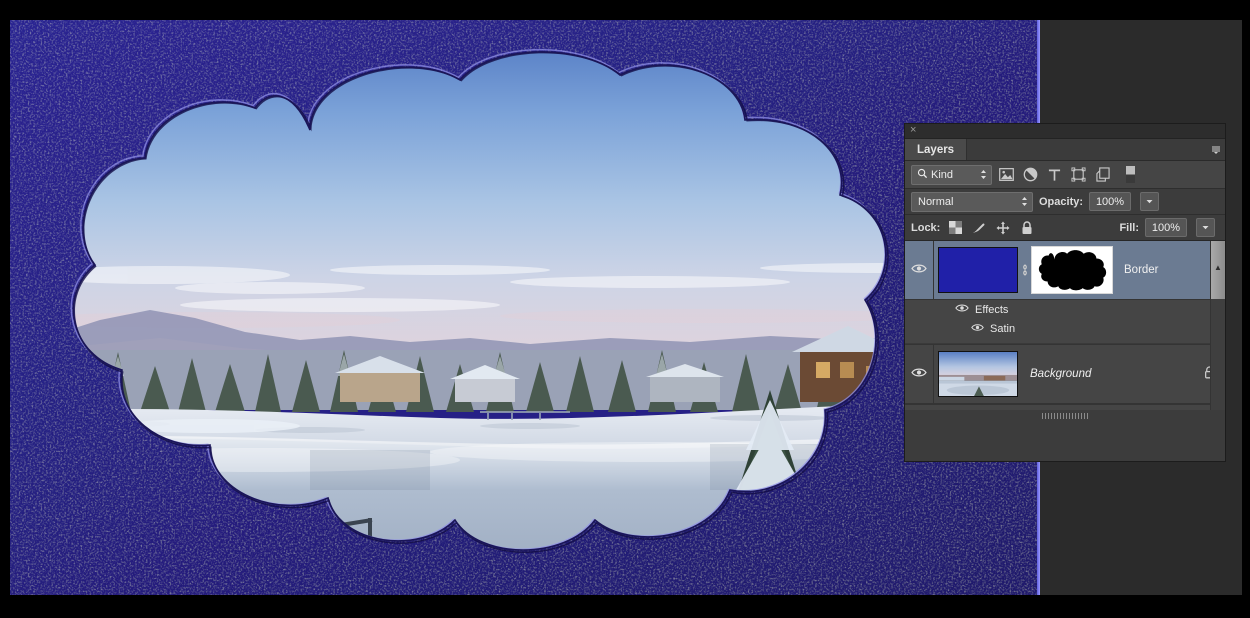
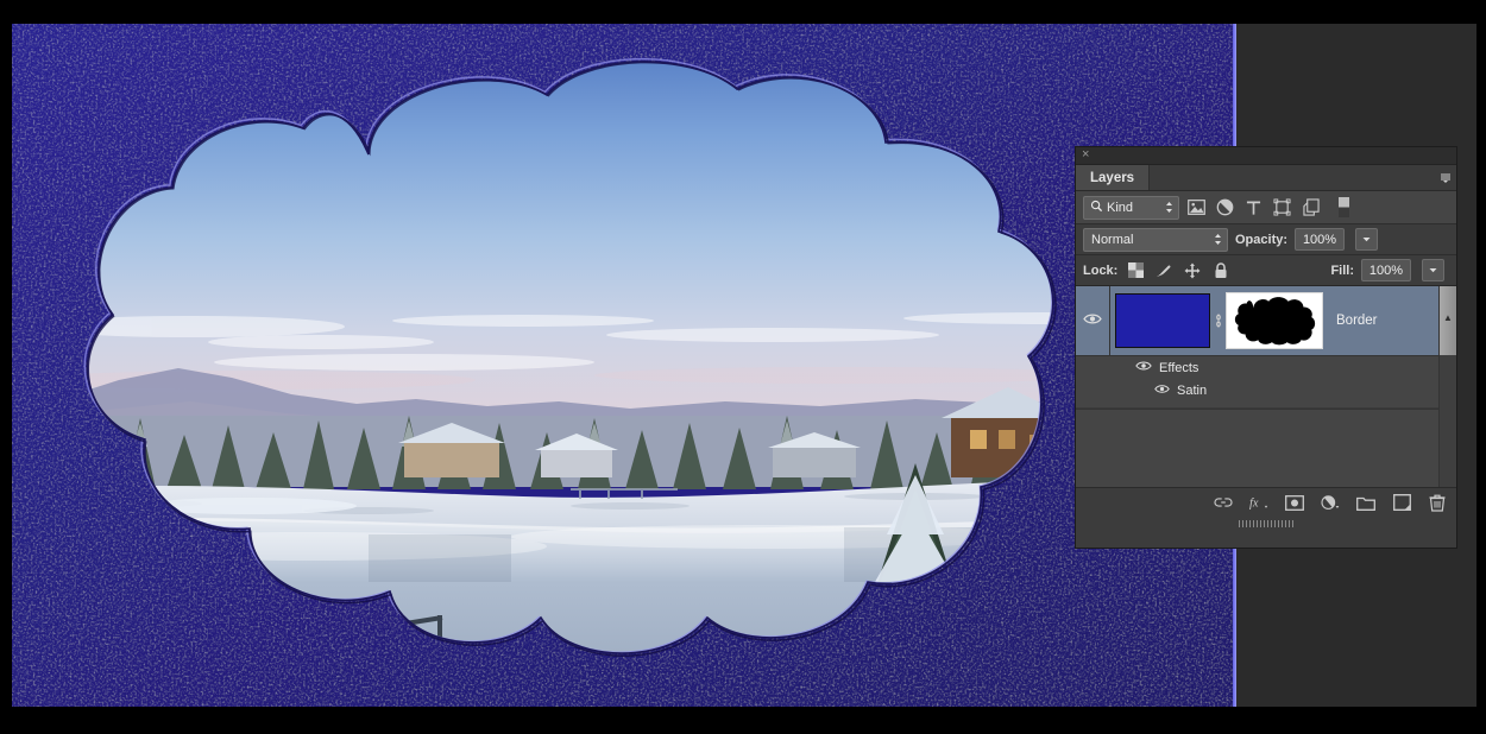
  ×
  Layers
  Kind
  Normal
  Opacity:
  100%
  Lock:
  Fill:
  100%
  Border
  Effects
  Satin
- Background
  ▲
+ fx
